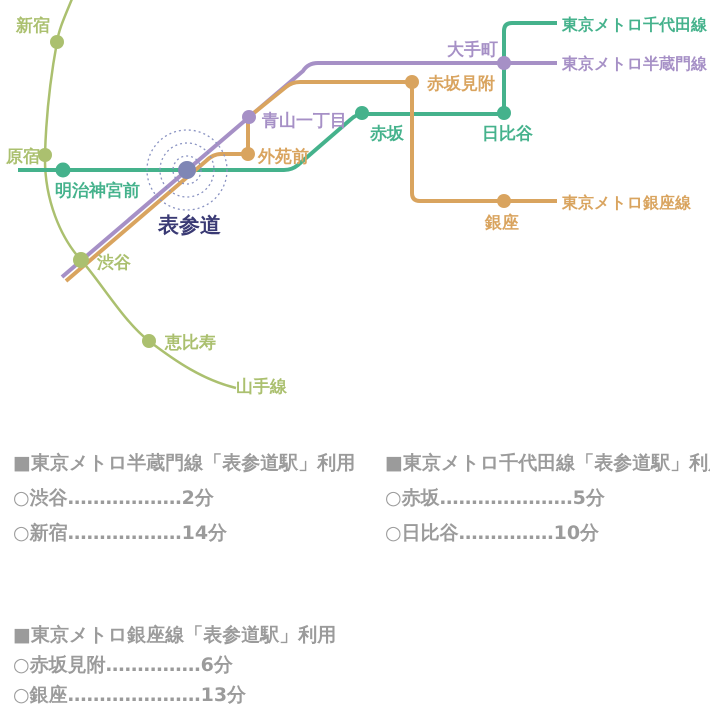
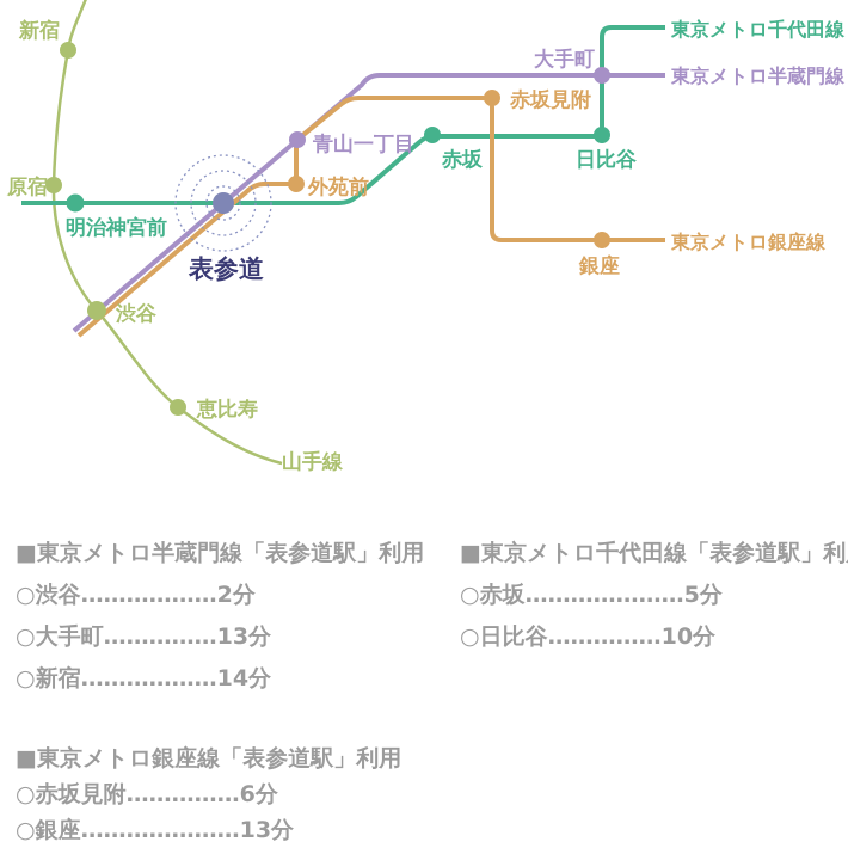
  新宿
  原宿
  渋谷
  恵比寿
  山手線
  明治神宮前
  表参道
  青山一丁目
  外苑前
  大手町
  赤坂見附
  赤坂
  日比谷
  銀座
  東京メトロ千代田線
  東京メトロ半蔵門線
  東京メトロ銀座線
  ■東京メトロ半蔵門線「表参道駅」利用
  ○渋谷………………2分
+ ○大手町……………13分
  ○新宿………………14分
  ■東京メトロ千代田線「表参道駅」利
  ○赤坂…………………5分
  ○日比谷……………10分
  ■東京メトロ銀座線「表参道駅」利用
  ○赤坂見附……………6分
  ○銀座…………………13分
